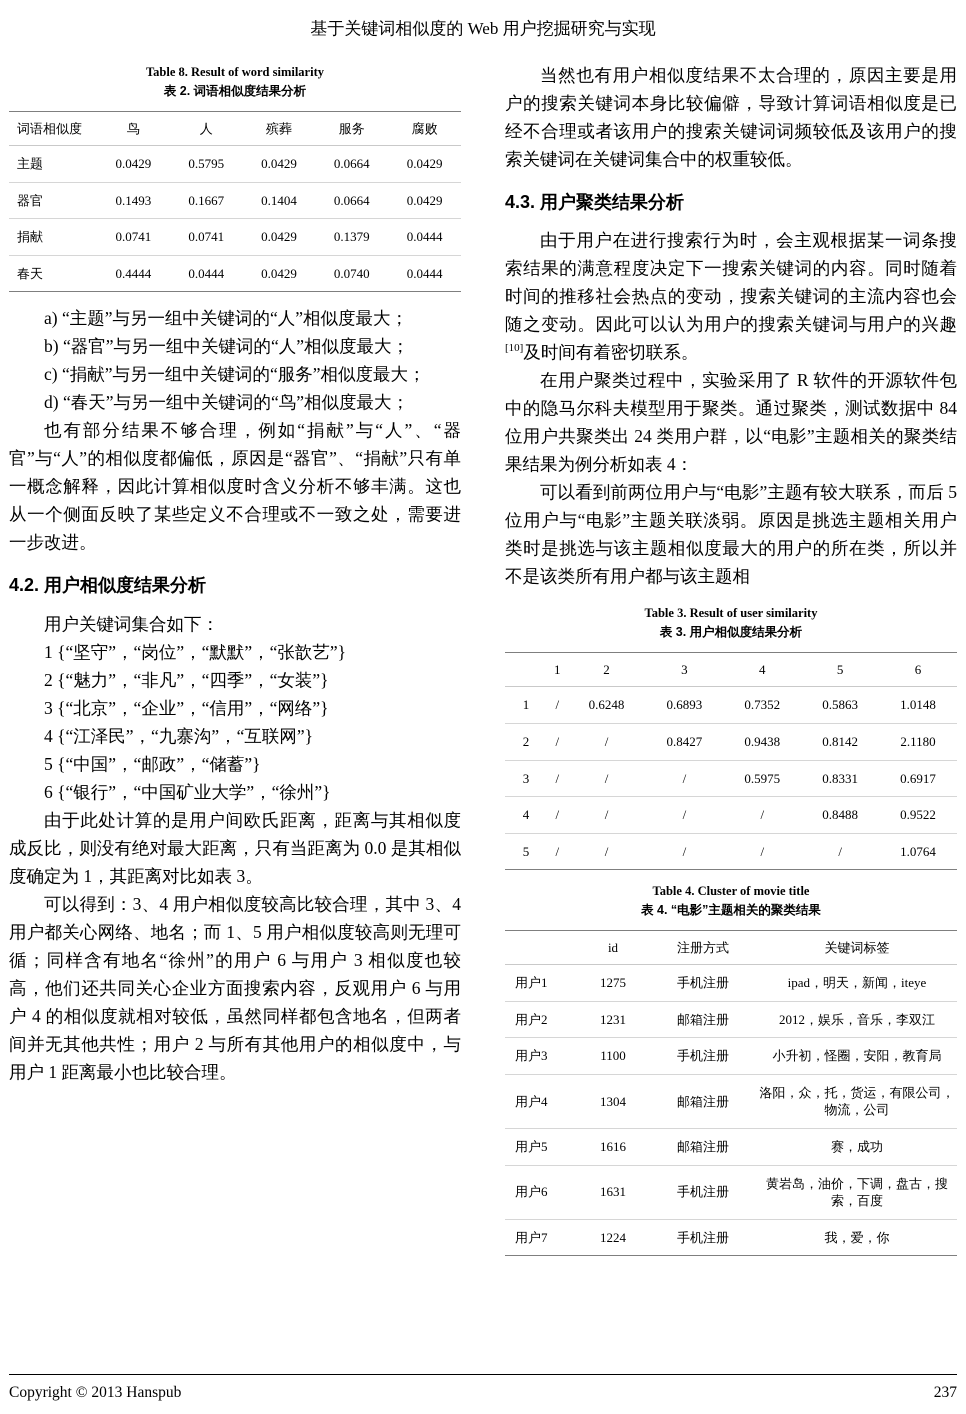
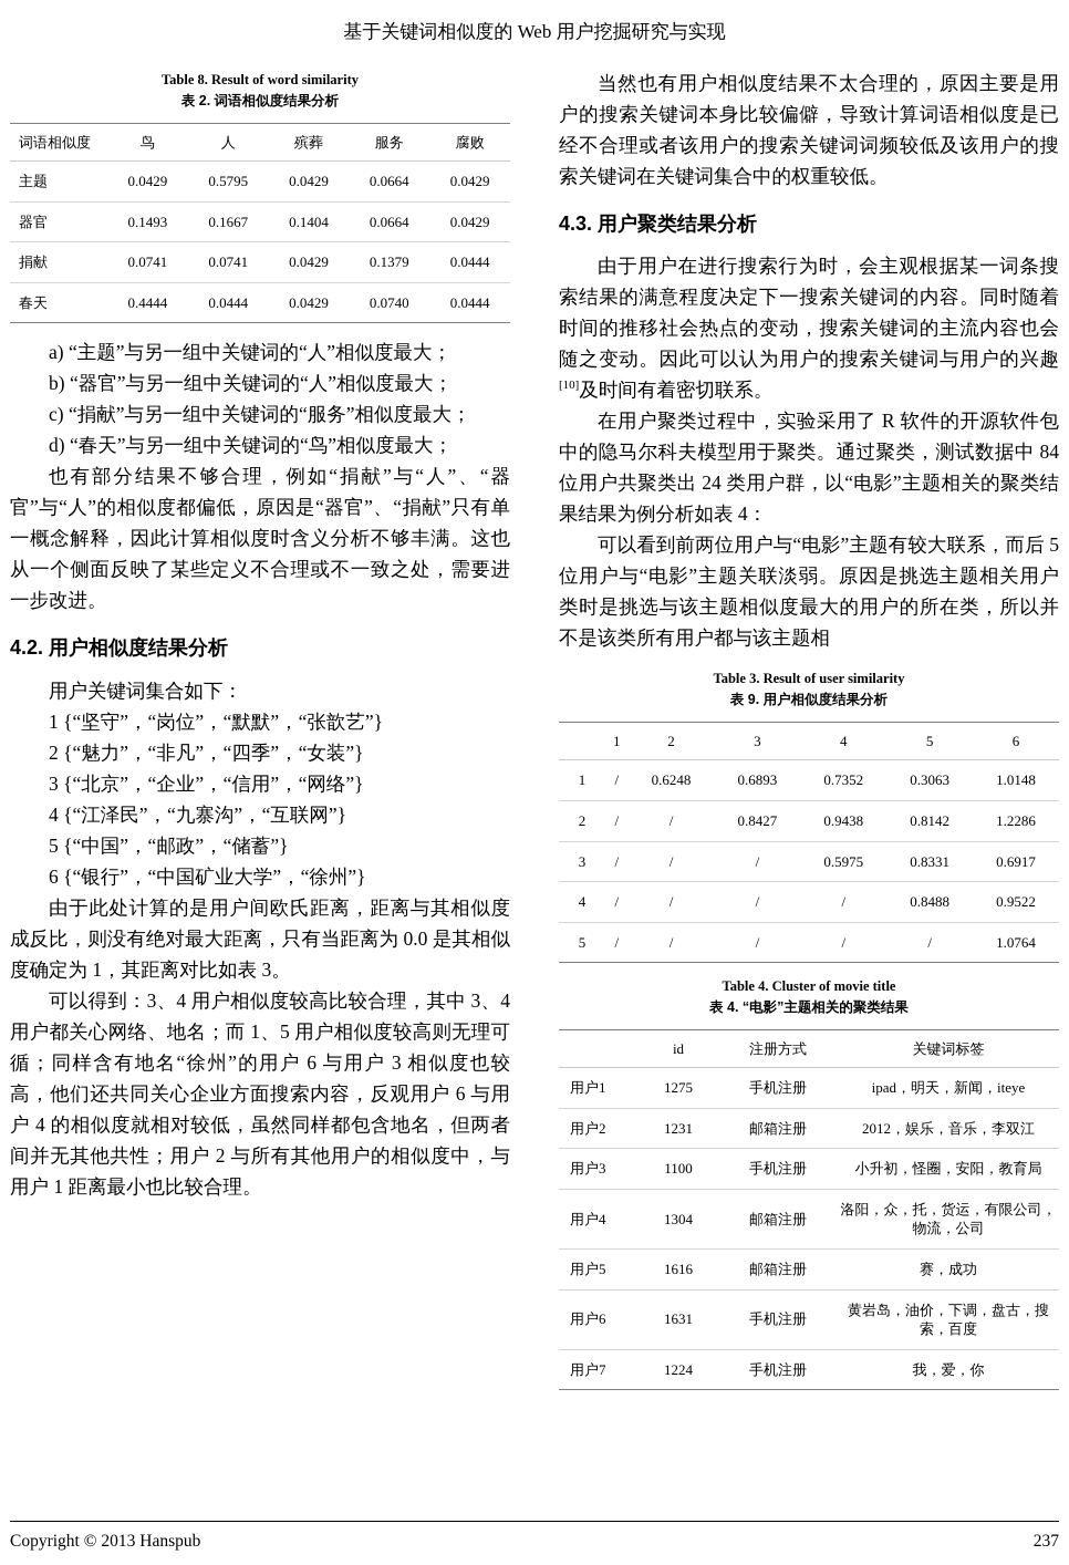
  基于关键词相似度的 Web 用户挖掘研究与实现
  Table 8. Result of word similarity
  表 2. 词语相似度结果分析
  词语相似度	鸟	人	殡葬	服务	腐败
  主题	0.0429	0.5795	0.0429	0.0664	0.0429
  器官	0.1493	0.1667	0.1404	0.0664	0.0429
  捐献	0.0741	0.0741	0.0429	0.1379	0.0444
  春天	0.4444	0.0444	0.0429	0.0740	0.0444
  a) “主题”与另一组中关键词的“人”相似度最大；
  b) “器官”与另一组中关键词的“人”相似度最大；
  c) “捐献”与另一组中关键词的“服务”相似度最大；
  d) “春天”与另一组中关键词的“鸟”相似度最大；
  也有部分结果不够合理，例如“捐献”与“人”、“器官”与“人”的相似度都偏低，原因是“器官”、“捐献”只有单一概念解释，因此计算相似度时含义分析不够丰满。这也从一个侧面反映了某些定义不合理或不一致之处，需要进一步改进。
  4.2. 用户相似度结果分析
  用户关键词集合如下：
  1 {“坚守”，“岗位”，“默默”，“张歆艺”}
  2 {“魅力”，“非凡”，“四季”，“女装”}
  3 {“北京”，“企业”，“信用”，“网络”}
  4 {“江泽民”，“九寨沟”，“互联网”}
  5 {“中国”，“邮政”，“储蓄”}
  6 {“银行”，“中国矿业大学”，“徐州”}
  由于此处计算的是用户间欧氏距离，距离与其相似度成反比，则没有绝对最大距离，只有当距离为 0.0 是其相似度确定为 1，其距离对比如表 3。
  可以得到：3、4 用户相似度较高比较合理，其中 3、4 用户都关心网络、地名；而 1、5 用户相似度较高则无理可循；同样含有地名“徐州”的用户 6 与用户 3 相似度也较高，他们还共同关心企业方面搜索内容，反观用户 6 与用户 4 的相似度就相对较低，虽然同样都包含地名，但两者间并无其他共性；用户 2 与所有其他用户的相似度中，与用户 1 距离最小也比较合理。
  当然也有用户相似度结果不太合理的，原因主要是用户的搜索关键词本身比较偏僻，导致计算词语相似度是已经不合理或者该用户的搜索关键词词频较低及该用户的搜索关键词在关键词集合中的权重较低。
  4.3. 用户聚类结果分析
  由于用户在进行搜索行为时，会主观根据某一词条搜索结果的满意程度决定下一搜索关键词的内容。同时随着时间的推移社会热点的变动，搜索关键词的主流内容也会随之变动。因此可以认为用户的搜索关键词与用户的兴趣[10]及时间有着密切联系。
  在用户聚类过程中，实验采用了 R 软件的开源软件包中的隐马尔科夫模型用于聚类。通过聚类，测试数据中 84 位用户共聚类出 24 类用户群，以“电影”主题相关的聚类结果结果为例分析如表 4：
  可以看到前两位用户与“电影”主题有较大联系，而后 5 位用户与“电影”主题关联淡弱。原因是挑选主题相关用户类时是挑选与该主题相似度最大的用户的所在类，所以并不是该类所有用户都与该主题相
  Table 3. Result of user similarity
- 表 3. 用户相似度结果分析
+ 表 9. 用户相似度结果分析
  	1	2	3	4	5	6
- 1	/	0.6248	0.6893	0.7352	0.5863	1.0148
+ 1	/	0.6248	0.6893	0.7352	0.3063	1.0148
- 2	/	/	0.8427	0.9438	0.8142	2.1180
+ 2	/	/	0.8427	0.9438	0.8142	1.2286
  3	/	/	/	0.5975	0.8331	0.6917
  4	/	/	/	/	0.8488	0.9522
  5	/	/	/	/	/	1.0764
  Table 4. Cluster of movie title
  表 4. “电影”主题相关的聚类结果
  	id	注册方式	关键词标签
  用户1	1275	手机注册	ipad，明天，新闻，iteye
  用户2	1231	邮箱注册	2012，娱乐，音乐，李双江
  用户3	1100	手机注册	小升初，怪圈，安阳，教育局
  用户4	1304	邮箱注册	洛阳，众，托，货运，有限公司，物流，公司
  用户5	1616	邮箱注册	赛，成功
  用户6	1631	手机注册	黄岩岛，油价，下调，盘古，搜索，百度
  用户7	1224	手机注册	我，爱，你
  Copyright © 2013 Hanspub
  237
